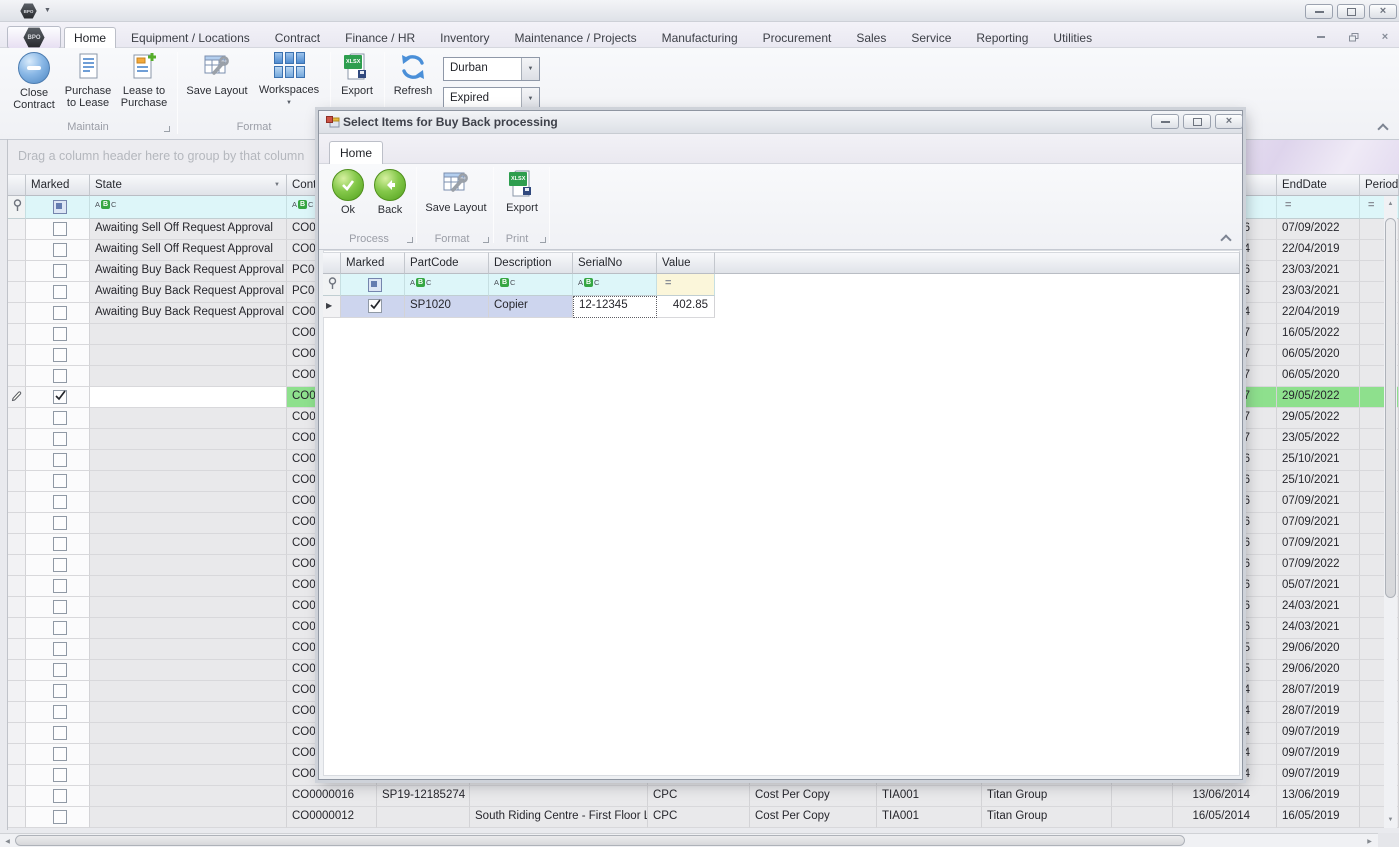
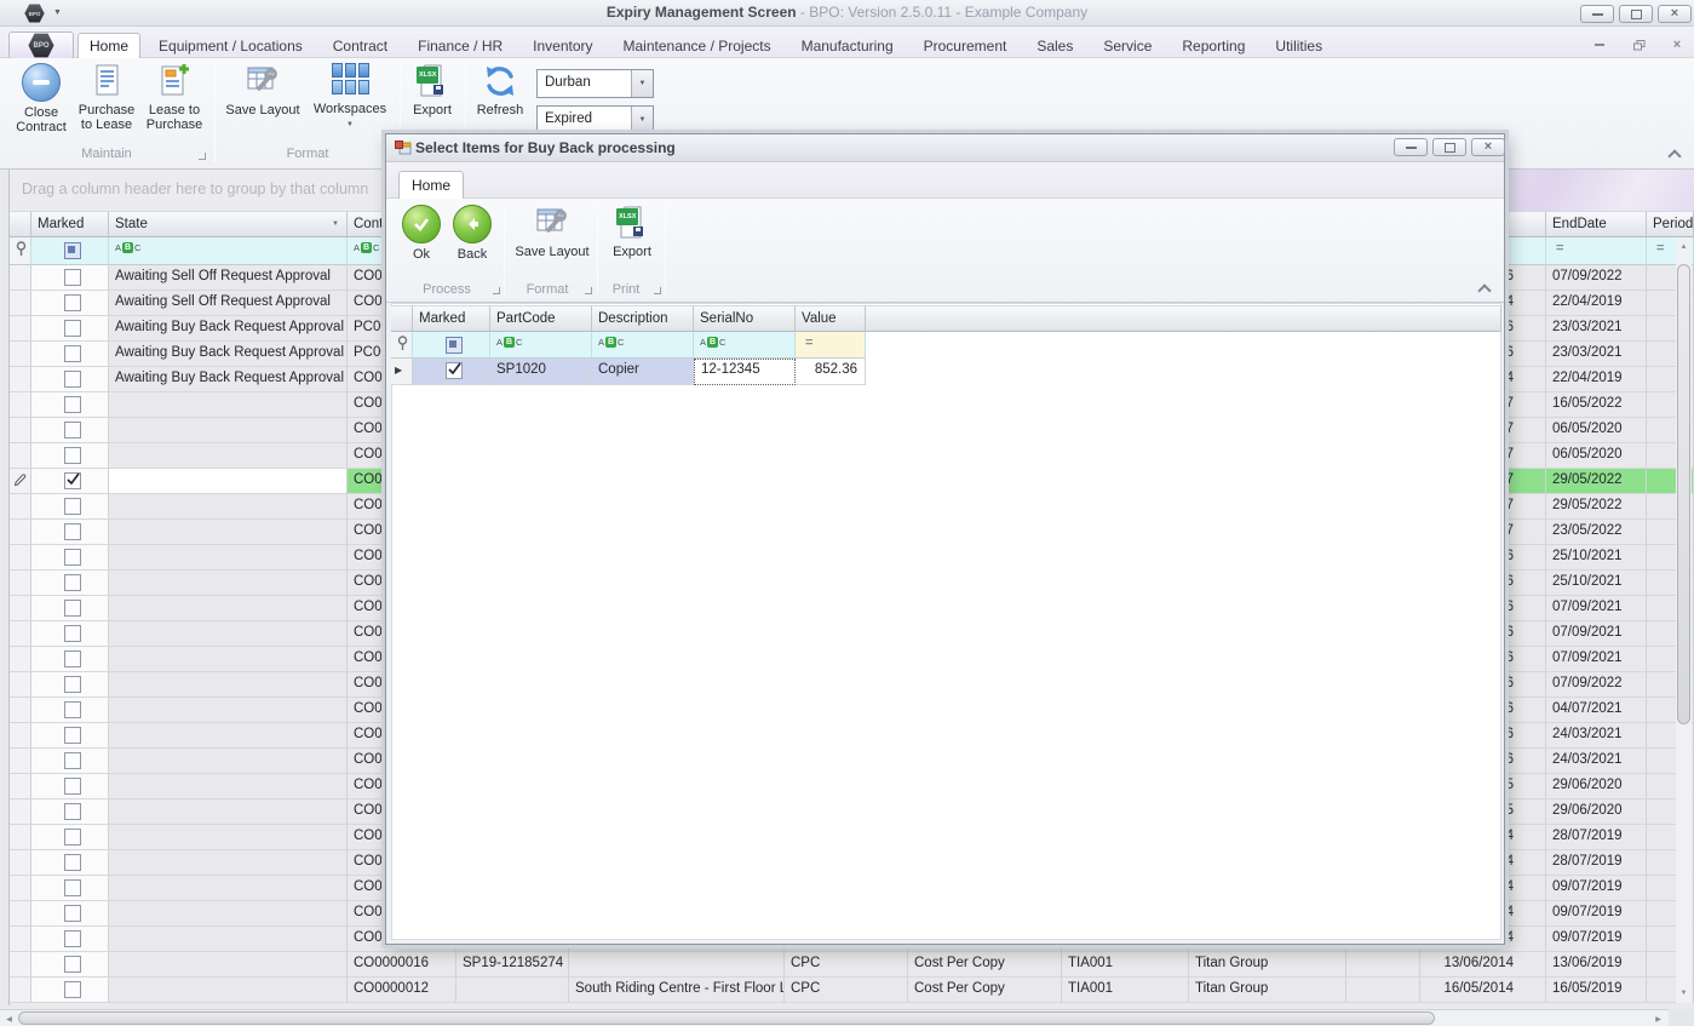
+ Expiry Management Screen - BPO: Version 2.5.0.11 - Example Company
  ×
  Home
  Equipment / Locations
  Contract
  Finance / HR
  Inventory
  Maintenance / Projects
  Manufacturing
  Procurement
  Sales
  Service
  Reporting
  Utilities
  ×
  Close Contract
  Purchase to Lease
  Lease to Purchase
  Save Layout
  Workspaces
  Export
  Refresh
  Durban
  Expired
  Maintain
  Format
  Drag a column header here to group by that column
  Marked
  State
  Cont
  EndDate
  Period
  =
  =
  Awaiting Sell Off Request Approval
  CO0
  6
  07/09/2022
  Awaiting Sell Off Request Approval
  CO0
  4
  22/04/2019
  Awaiting Buy Back Request Approval
  PC0
  6
  23/03/2021
  Awaiting Buy Back Request Approval
  PC0
  6
  23/03/2021
  Awaiting Buy Back Request Approval
  CO0
  4
  22/04/2019
  CO0
  7
  16/05/2022
  CO0
  7
  06/05/2020
  CO0
  7
  06/05/2020
  CO0
  7
  29/05/2022
  CO0
  7
  29/05/2022
  CO0
  7
  23/05/2022
  CO0
  6
  25/10/2021
  CO0
  6
  25/10/2021
  CO0
  6
  07/09/2021
  CO0
  6
  07/09/2021
  CO0
  6
  07/09/2021
  CO0
  6
  07/09/2022
  CO0
  6
- 05/07/2021
+ 04/07/2021
  CO0
  6
  24/03/2021
  CO0
  6
  24/03/2021
  CO0
  5
  29/06/2020
  CO0
  5
  29/06/2020
  CO0
  4
  28/07/2019
  CO0
  4
  28/07/2019
  CO0
  4
  09/07/2019
  CO0
  4
  09/07/2019
  CO0
  4
  09/07/2019
  CO0000016
  SP19-12185274
  CPC
  Cost Per Copy
  TIA001
  Titan Group
  13/06/2014
  13/06/2019
  CO0000012
  South Riding Centre - First Floor L
  CPC
  Cost Per Copy
  TIA001
  Titan Group
  16/05/2014
  16/05/2019
  Select Items for Buy Back processing
  ×
  Home
  Ok
  Back
  Save Layout
  Export
  Process
  Format
  Print
  Marked
  PartCode
  Description
  SerialNo
  Value
  =
  ▶
  SP1020
  Copier
  12-12345
- 402.85
+ 852.36
